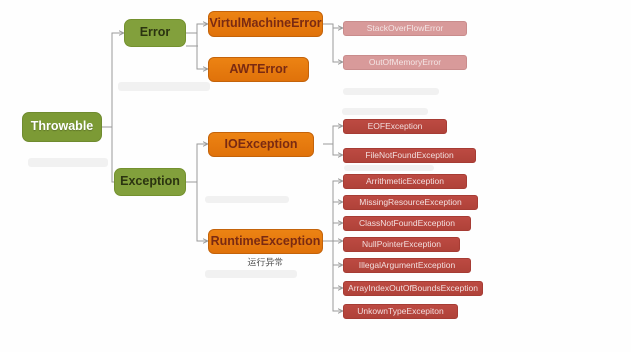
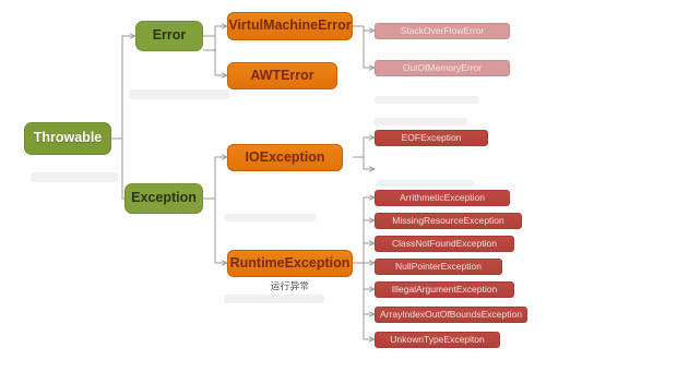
  Throwable
  Error
  Exception
  VirtulMachineError
  AWTError
  IOException
  RuntimeException
  运行异常
  StackOverFlowError
  OutOfMemoryError
  EOFException
- FileNotFoundException
  ArrithmeticException
  MissingResourceException
  ClassNotFoundException
  NullPointerException
  IllegalArgumentException
  ArrayIndexOutOfBoundsException
  UnkownTypeExcepiton
